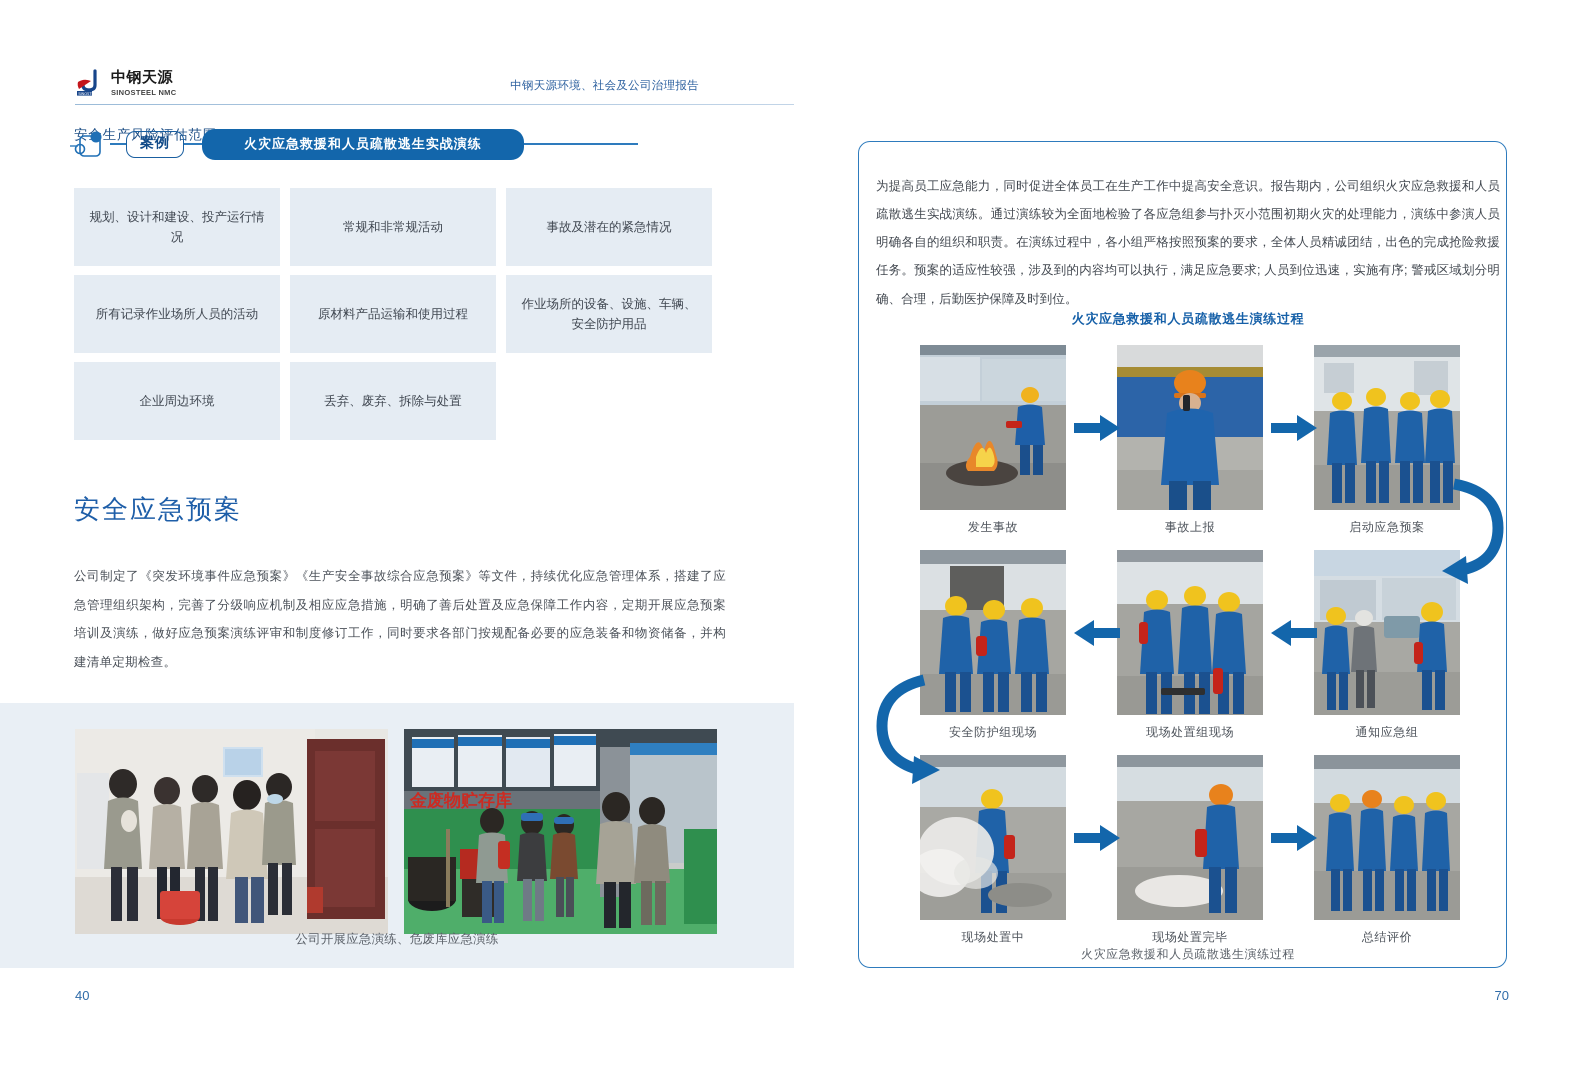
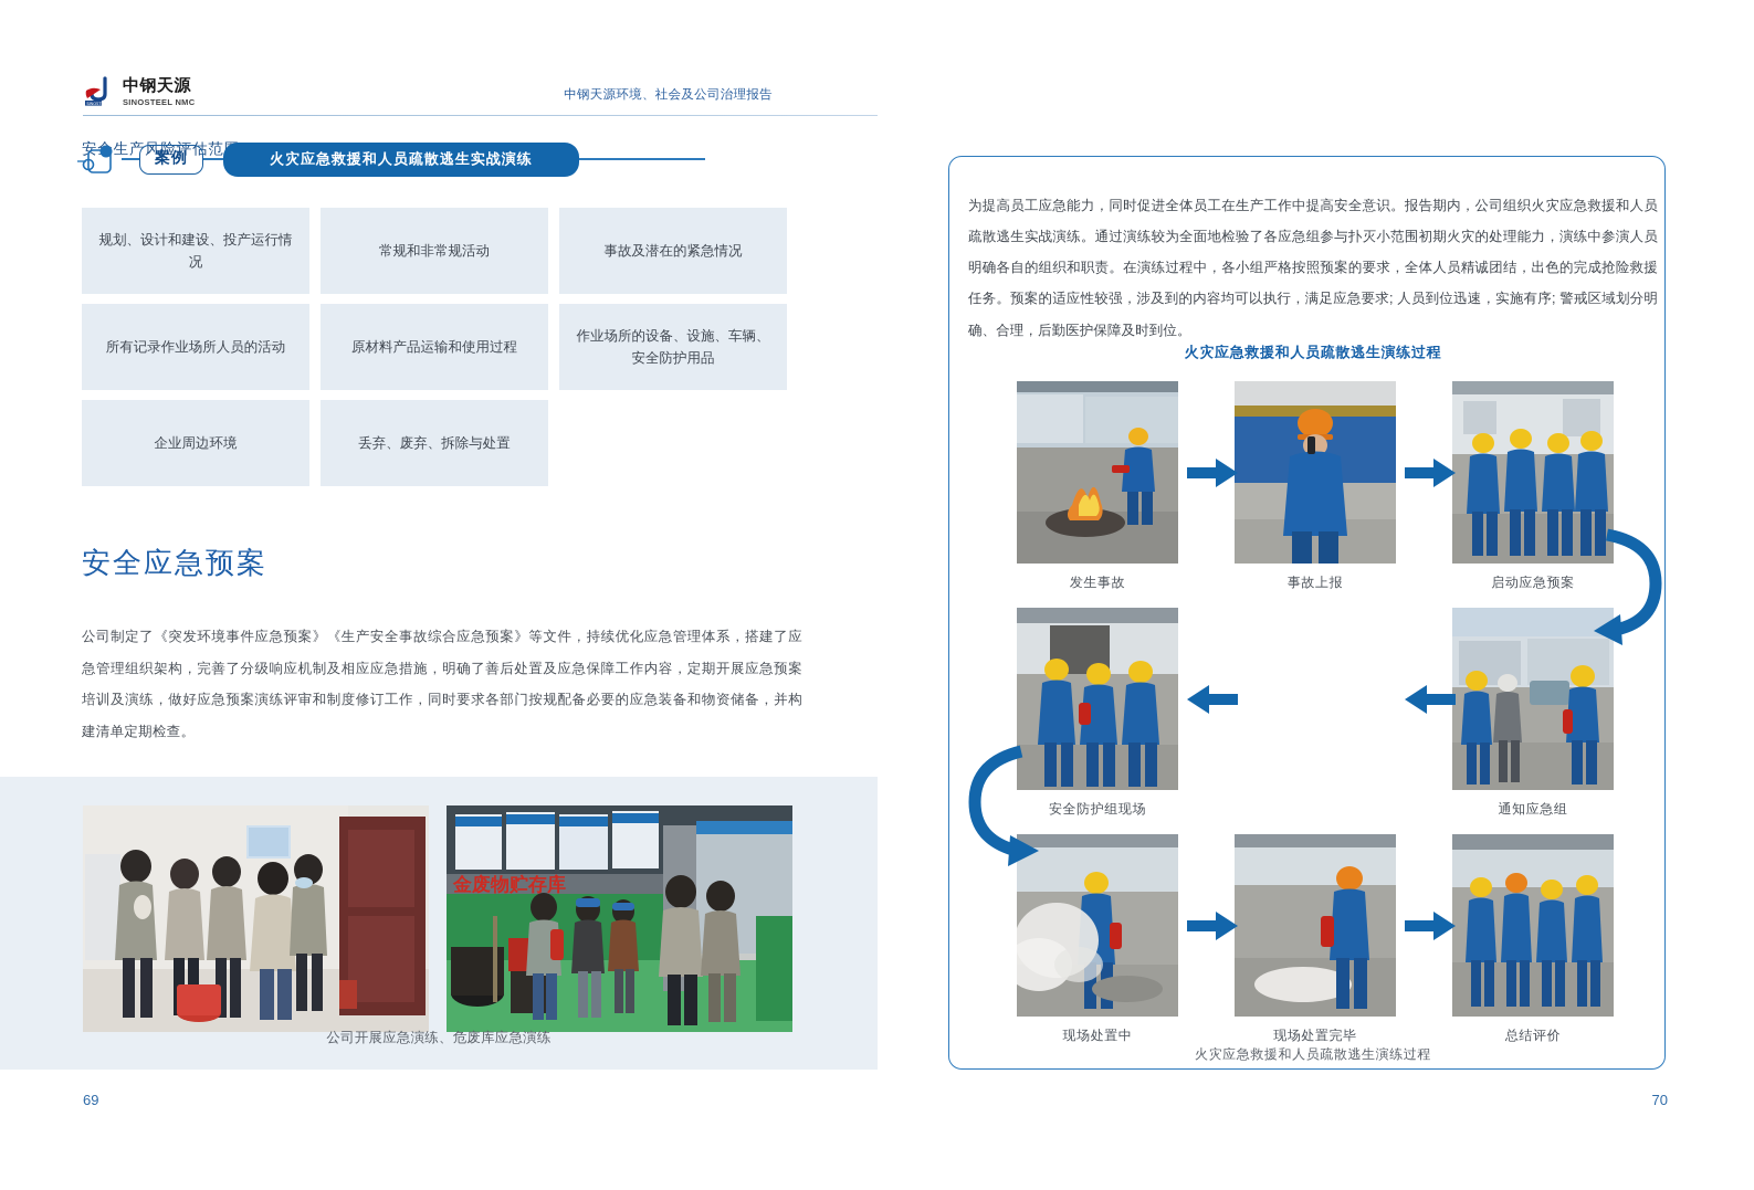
  中钢天源
  SINOSTEEL NMC
  中钢天源环境、社会及公司治理报告
  安生产风险评估范
  规划、设计和建设、投产运行情况
  常规和非常规活动
  事故及潜在的紧急情况
  所有记录作业场所人员的活动
  原材料产品运输和使用过程
  作业场所的设备、设施、车辆、安全防护用品
  企业周边环境
  丢弃、废弃、拆除与处置
  安全应急预案
  公司制定了《突发环境事件应急预案》《生产安全事故综合应急预案》等文件，持续优化应急管理体系，搭建了应急管理组织架构，完善了分级响应机制及相应应急措施，明确了善后处置及应急保障工作内容，定期开展应急预案培训及演练，做好应急预案演练评审和制度修订工作，同时要求各部门按规配备必要的应急装备和物资储备，并构建清单定期检查。
  金废物贮存库
  公司开展应急演练、危废库应急演练
- 40
+ 69
  案例
  火灾应急救援和人员疏散逃生实战演练
  为提高员工应急能力，同时促进全体员工在生产工作中提高安全意识。报告期内，公司组织火灾应急救援和人员疏散逃生实战演练。通过演练较为全面地检验了各应急组参与扑灭小范围初期火灾的处理能力，演练中参演人员明确各自的组织和职责。在演练过程中，各小组严格按照预案的要求，全体人员精诚团结，出色的完成抢险救援任务。预案的适应性较强，涉及到的内容均可以执行，满足应急要求; 人员到位迅速，实施有序; 警戒区域划分明确、合理，后勤医护保障及时到位。
  火灾应急救援和人员疏散逃生演练过程
  发生事故
  事故上报
  启动应急预案
  安全防护组现场
- 现场处置组现场
  通知应急组
  现场处置中
  现场处置完毕
  总结评价
  火灾应急救援和人员疏散逃生演练过程
  70
